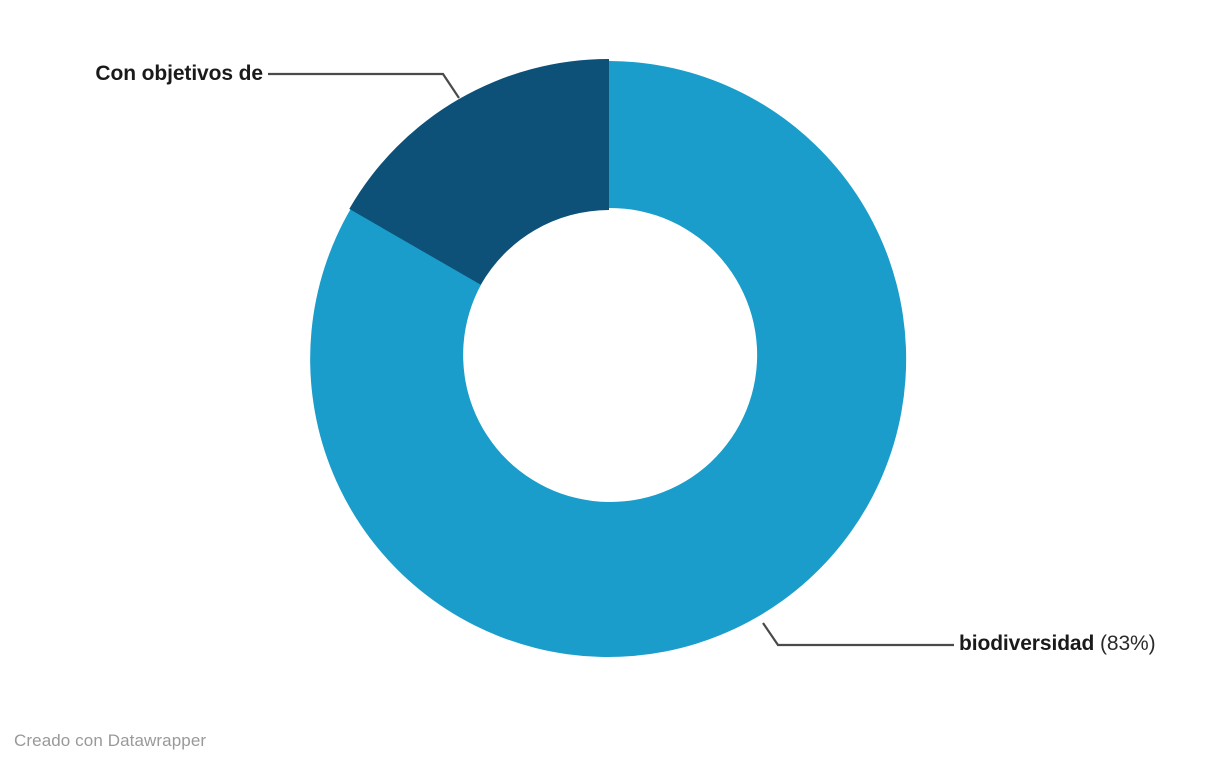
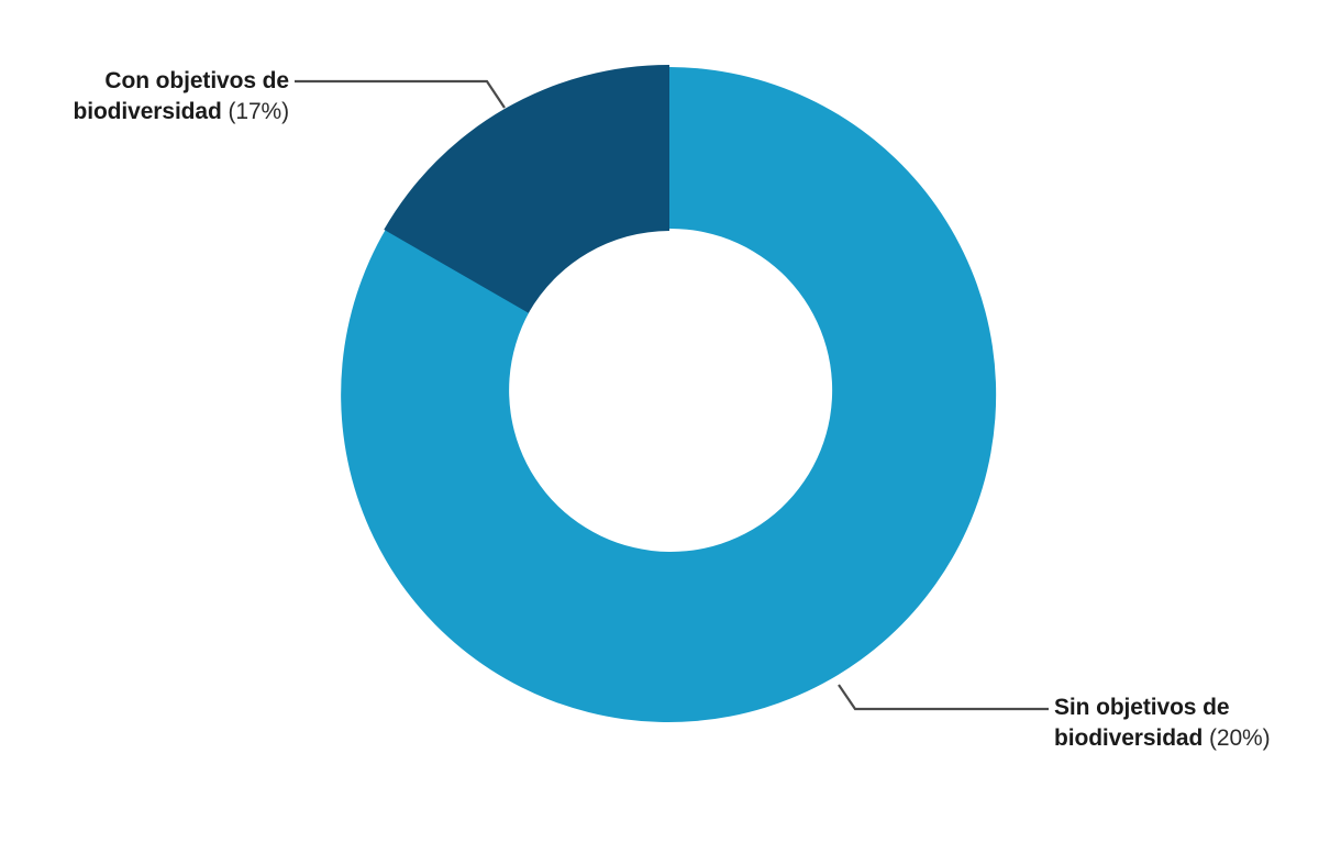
  Con objetivos de
+ biodiversidad (17%)
+ Sin objetivos de
- biodiversidad (83%)
+ biodiversidad (20%)
- Creado con Datawrapper
